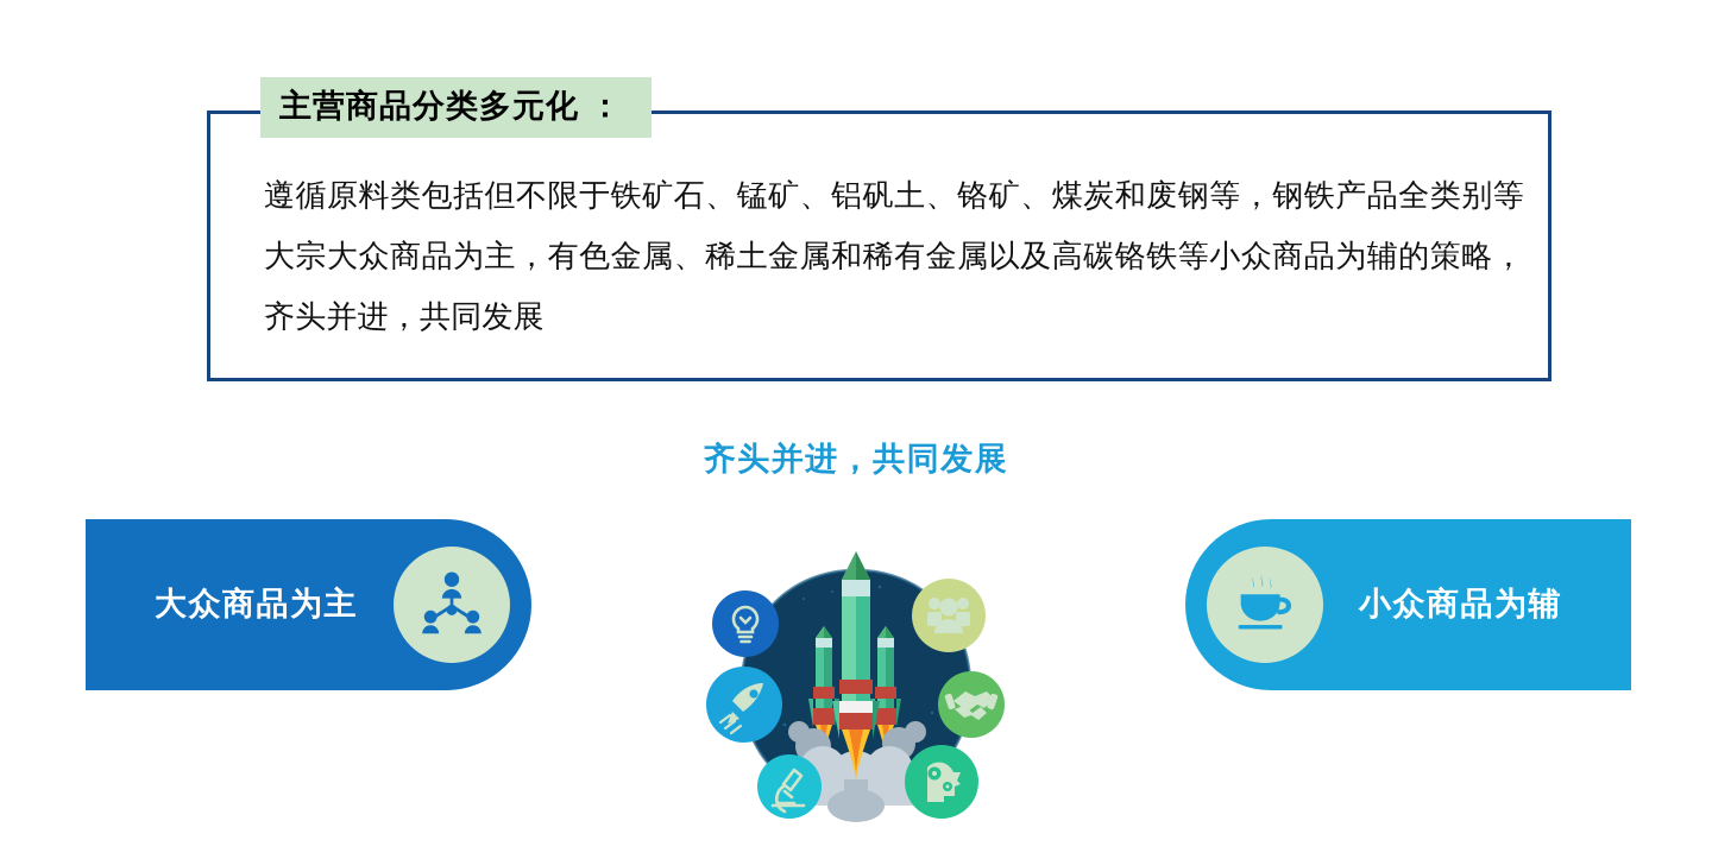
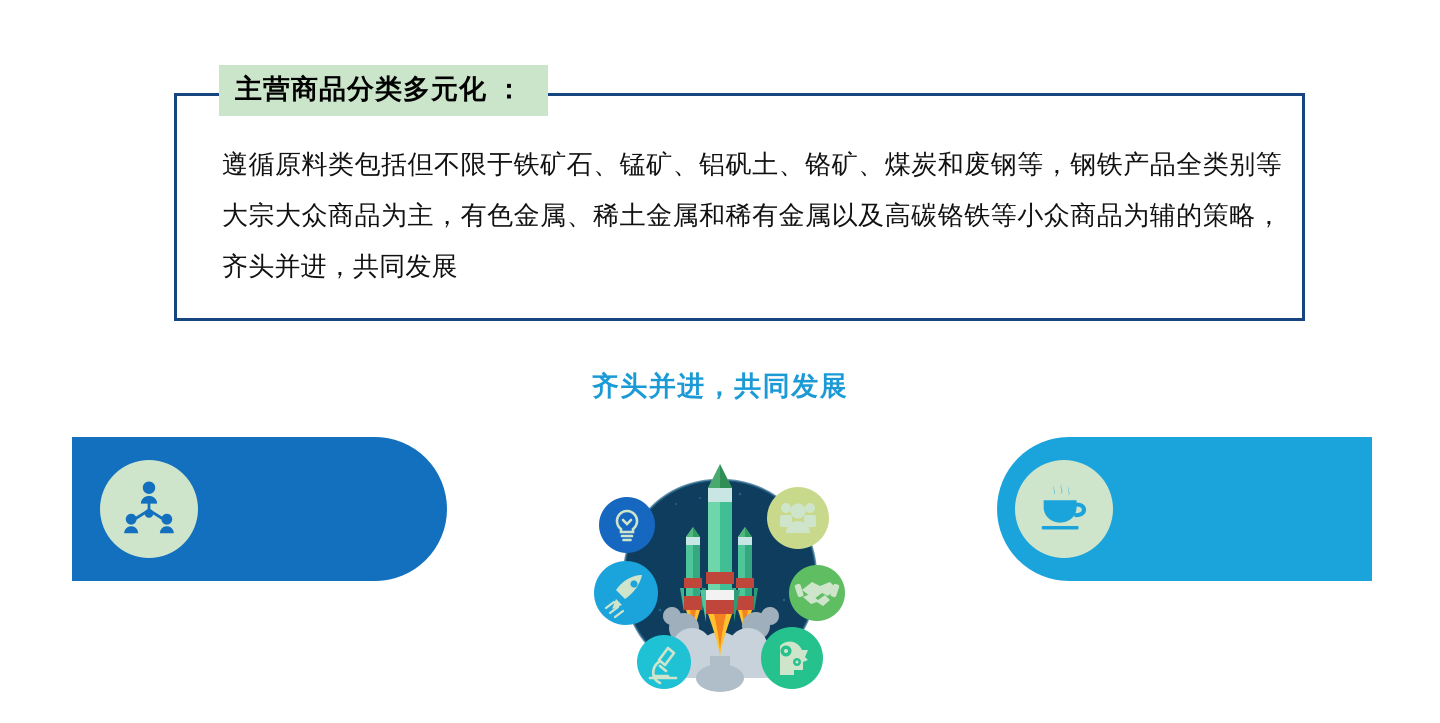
  主营商品分类多元化 ：
  遵循原料类包括但不限于铁矿石、锰矿、铝矾土、铬矿、煤炭和废钢等，钢铁产品全类别等大宗大众商品为主，有色金属、稀土金属和稀有金属以及高碳铬铁等小众商品为辅的策略，齐头并进，共同发展
  齐头并进，共同发展
- 大众商品为主
- 小众商品为辅
